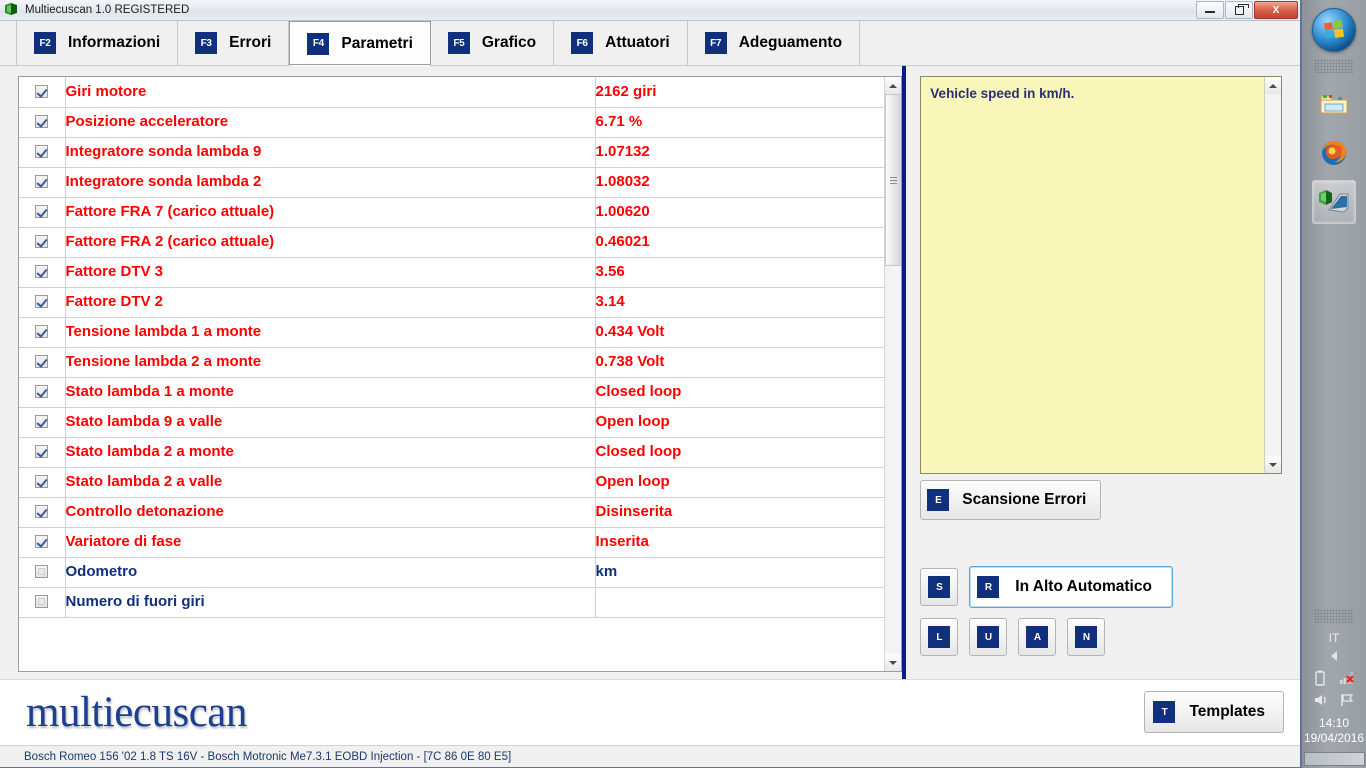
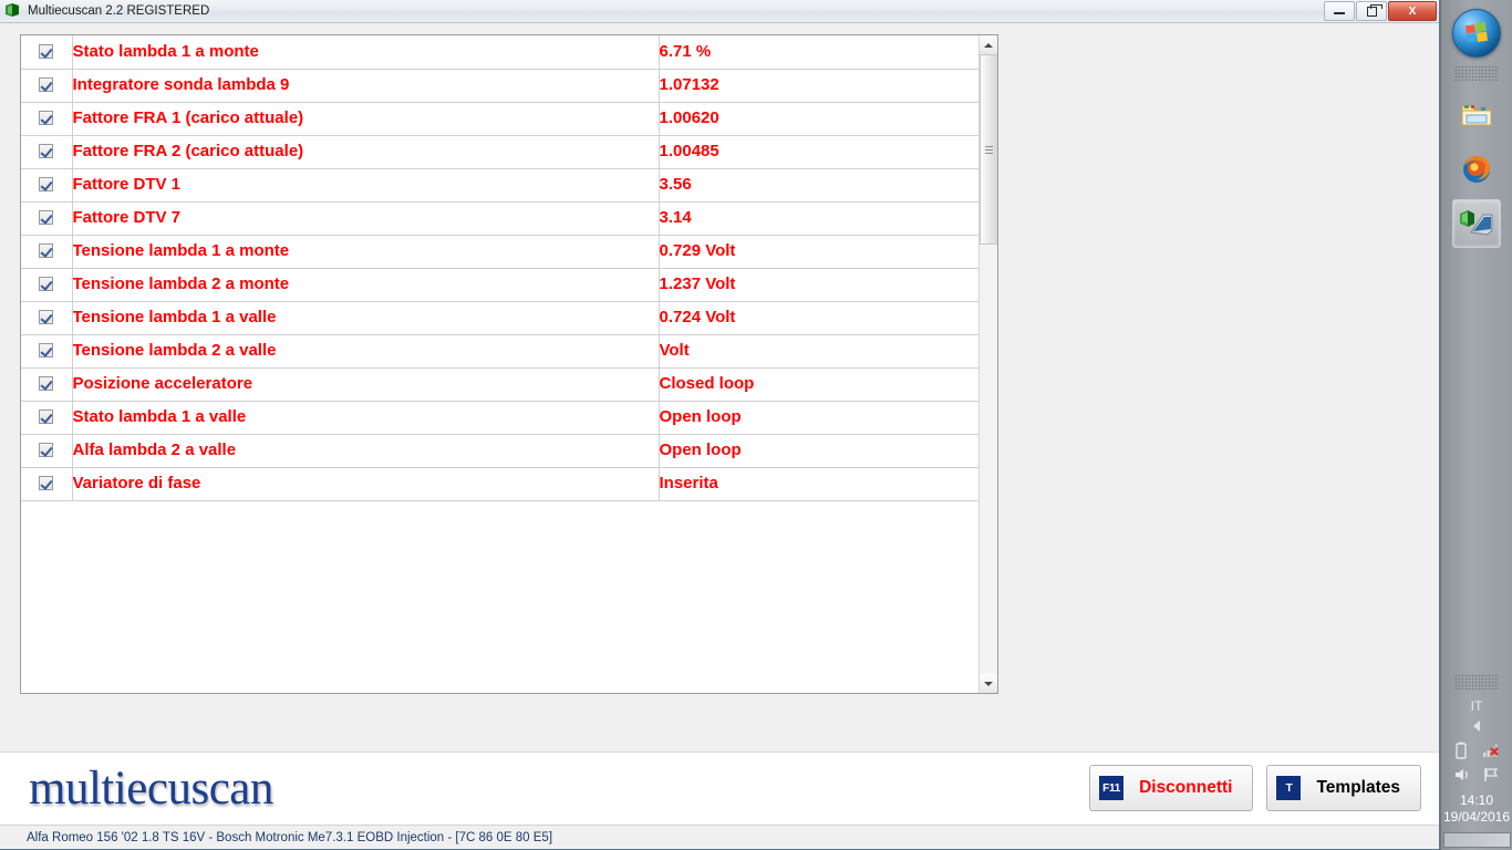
- Multiecuscan 1.0 REGISTERED
+ Multiecuscan 2.2 REGISTERED
  X
- F2
- Informazioni
- F3
- Errori
- F4
- Parametri
- F5
- Grafico
- F6
- Attuatori
- F7
- Adeguamento
- 	Giri motore	2162 giri
- 	Posizione acceleratore	6.71 %
+ 	Stato lambda 1 a monte	6.71 %
  	Integratore sonda lambda 9	1.07132
- 	Integratore sonda lambda 2	1.08032
- 	Fattore FRA 7 (carico attuale)	1.00620
+ 	Fattore FRA 1 (carico attuale)	1.00620
- 	Fattore FRA 2 (carico attuale)	0.46021
+ 	Fattore FRA 2 (carico attuale)	1.00485
- 	Fattore DTV 3	3.56
+ 	Fattore DTV 1	3.56
- 	Fattore DTV 2	3.14
+ 	Fattore DTV 7	3.14
- 	Tensione lambda 1 a monte	0.434 Volt
+ 	Tensione lambda 1 a monte	0.729 Volt
- 	Tensione lambda 2 a monte	0.738 Volt
+ 	Tensione lambda 2 a monte	1.237 Volt
+ 	Tensione lambda 1 a valle	0.724 Volt
+ 	Tensione lambda 2 a valle	Volt
- 	Stato lambda 1 a monte	Closed loop
+ 	Posizione acceleratore	Closed loop
- 	Stato lambda 9 a valle	Open loop
+ 	Stato lambda 1 a valle	Open loop
- 	Stato lambda 2 a monte	Closed loop
- 	Stato lambda 2 a valle	Open loop
+ 	Alfa lambda 2 a valle	Open loop
- 	Controllo detonazione	Disinserita
  	Variatore di fase	Inserita
- 	Odometro	km
- 	Numero di fuori giri
- Vehicle speed in km/h.
- E
- Scansione Errori
- S
- R
- In Alto Automatico
- L
- U
- A
- N
  multiecuscan
+ F11
+ Disconnetti
  T
  Templates
- Bosch Romeo 156 '02 1.8 TS 16V - Bosch Motronic Me7.3.1 EOBD Injection - [7C 86 0E 80 E5]
+ Alfa Romeo 156 '02 1.8 TS 16V - Bosch Motronic Me7.3.1 EOBD Injection - [7C 86 0E 80 E5]
  IT
  14:10
  19/04/2016
